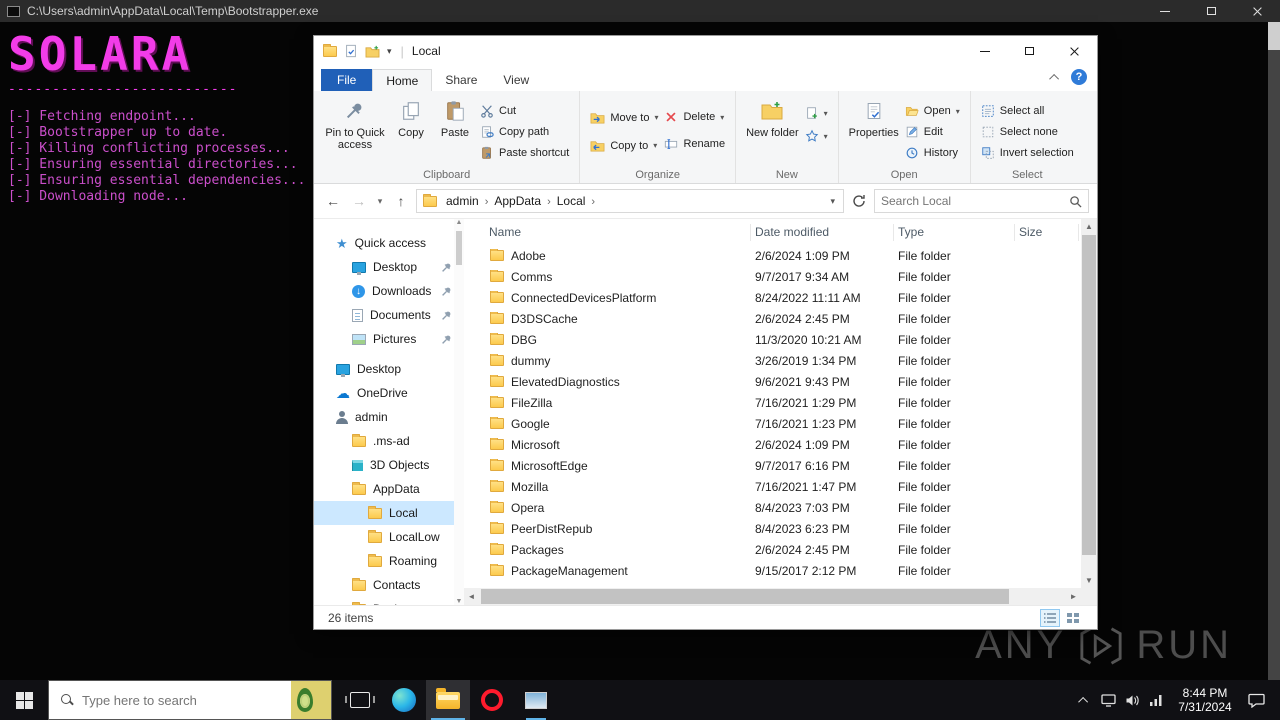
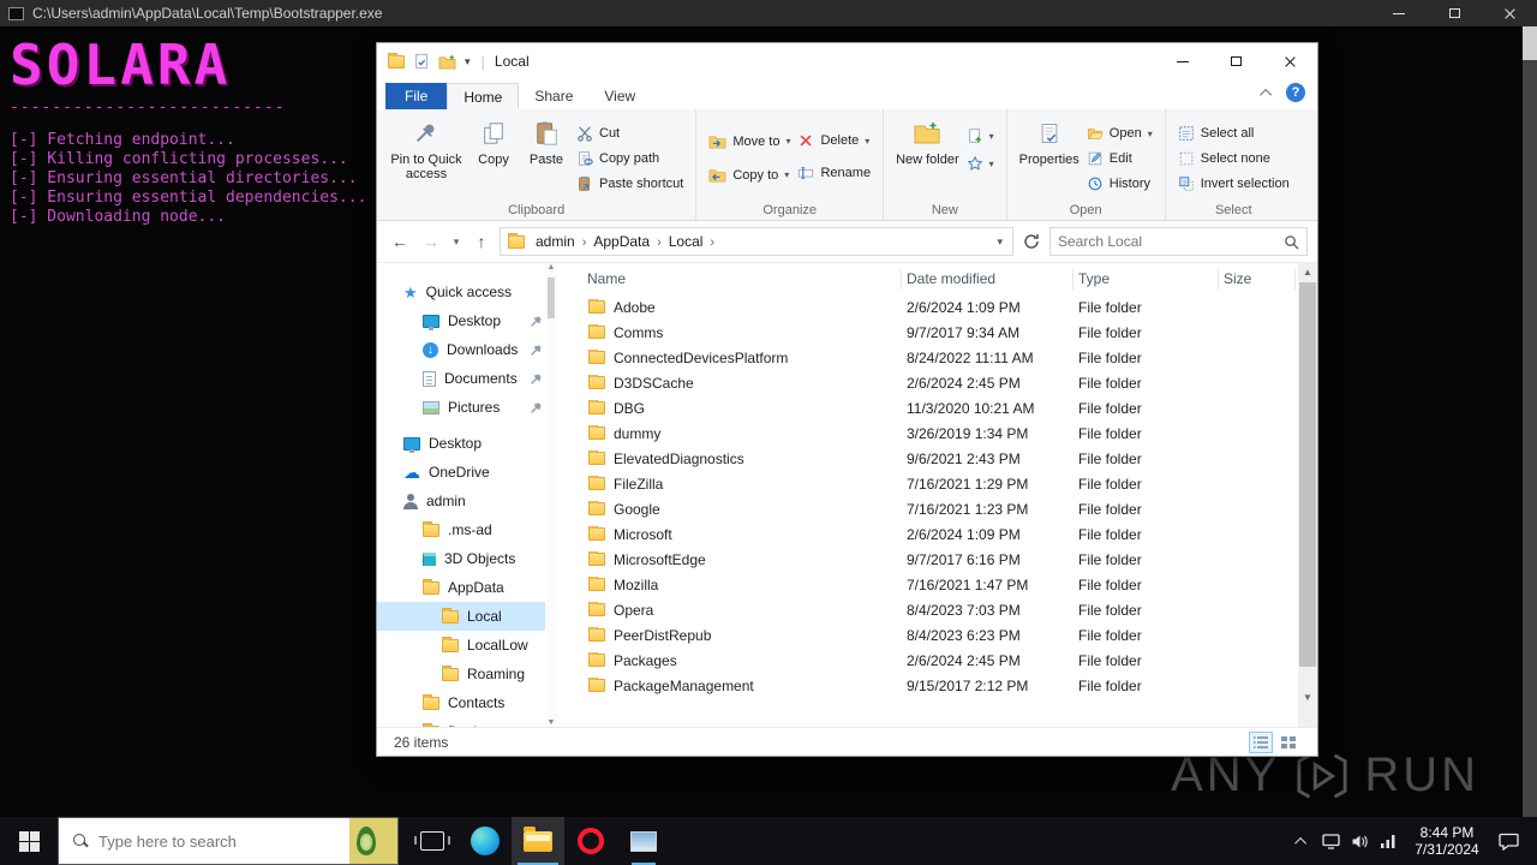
  C:\Users\admin\AppData\Local\Temp\Bootstrapper.exe
  SOLARA
  --------------------------
  [-] Fetching endpoint...
- [-] Bootstrapper up to date.
  [-] Killing conflicting processes...
  [-] Ensuring essential directories...
  [-] Ensuring essential dependencies...
  [-] Downloading node...
  ANY
  RUN
  ▾
  |
  Local
  File
  Home
  Share
  View
  ?
  Pin to Quick access
  Copy
  Paste
  Cut
  Copy path
  Paste shortcut
  Clipboard
  Move to
  ▾
  Copy to
  ▾
  Delete
  ▾
  Rename
  Organize
  New folder
  ▾
  ▾
  New
  Properties
  Open
  ▾
  Edit
  History
  Open
  Select all
  Select none
  Invert selection
  Select
  ←
  →
  ▾
  ↑
  admin › AppData › Local ›
  ▾
  Search Local
  ★
  Quick access
  Desktop
  ↓
  Downloads
  Documents
  Pictures
  Desktop
  ☁
  OneDrive
  admin
  .ms-ad
  3D Objects
  AppData
  Local
  LocalLow
  Roaming
  Contacts
  Name
  Date modified
  Type
  Size
  Adobe
  2/6/2024 1:09 PM
  File folder
  Comms
  9/7/2017 9:34 AM
  File folder
  ConnectedDevicesPlatform
  8/24/2022 11:11 AM
  File folder
  D3DSCache
  2/6/2024 2:45 PM
  File folder
  DBG
  11/3/2020 10:21 AM
  File folder
  dummy
  3/26/2019 1:34 PM
  File folder
  ElevatedDiagnostics
- 9/6/2021 9:43 PM
+ 9/6/2021 2:43 PM
  File folder
  FileZilla
  7/16/2021 1:29 PM
  File folder
  Google
  7/16/2021 1:23 PM
  File folder
  Microsoft
  2/6/2024 1:09 PM
  File folder
  MicrosoftEdge
  9/7/2017 6:16 PM
  File folder
  Mozilla
  7/16/2021 1:47 PM
  File folder
  Opera
  8/4/2023 7:03 PM
  File folder
  PeerDistRepub
  8/4/2023 6:23 PM
  File folder
  Packages
  2/6/2024 2:45 PM
  File folder
  PackageManagement
  9/15/2017 2:12 PM
  File folder
  ▲
  ▼
- ◄
- ►
  26 items
  Type here to search
  8:44 PM
  7/31/2024
